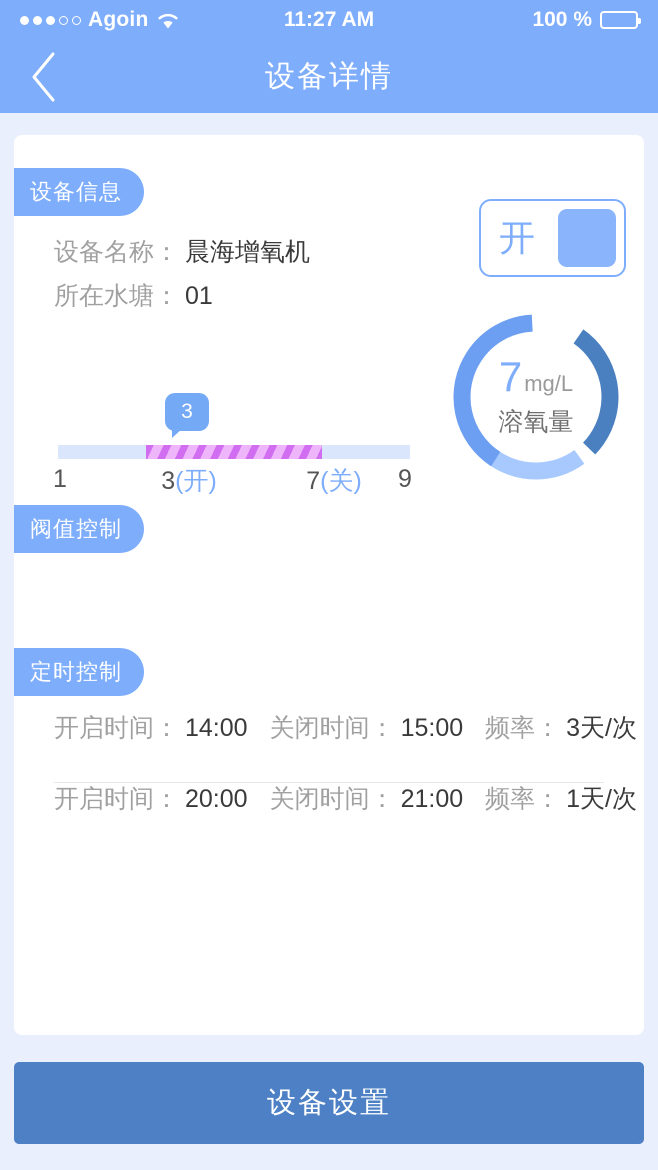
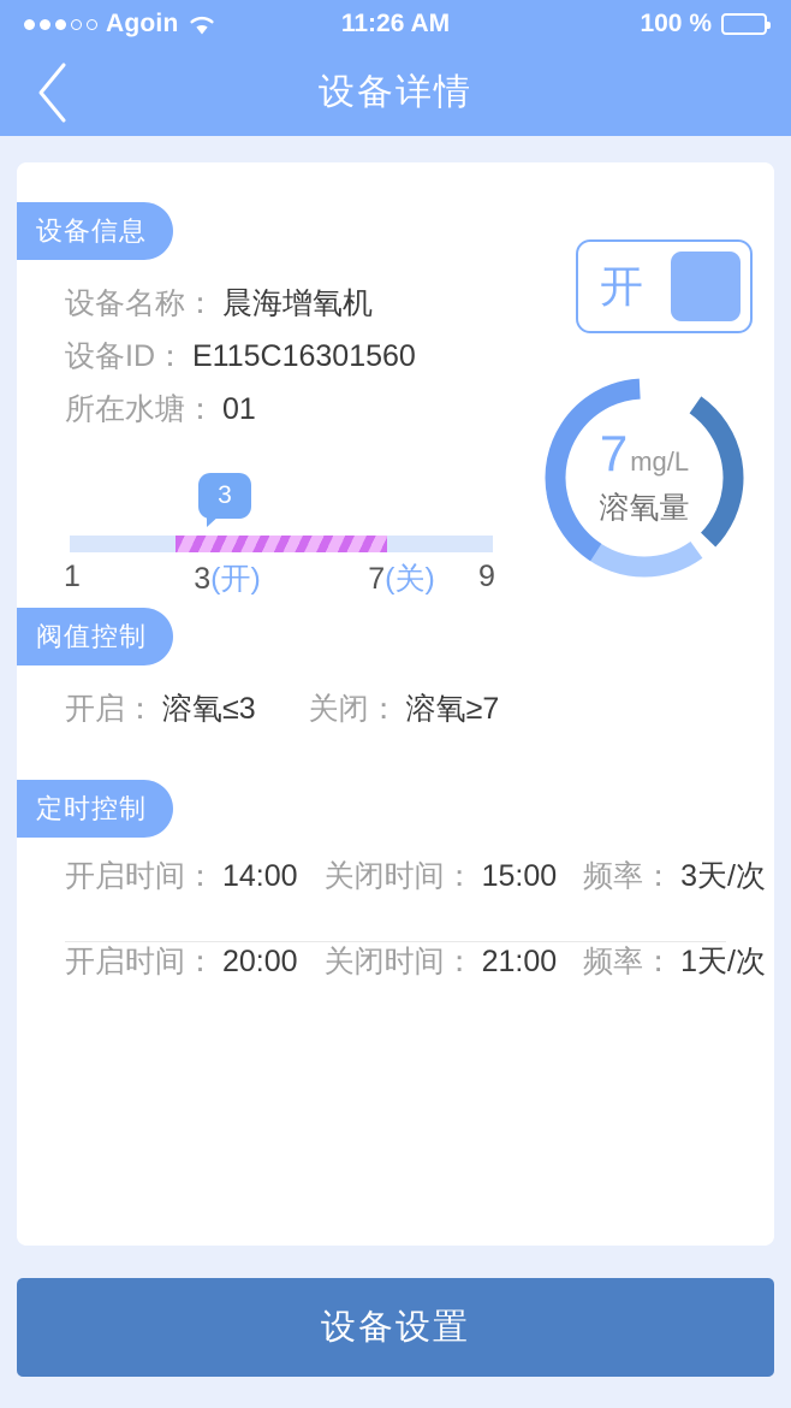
  Agoin
- 11:27 AM
+ 11:26 AM
  100 %
  设备详情
  设备信息
  设备名称：
  晨海增氧机
+ 设备ID：
+ E115C16301560
  所在水塘：
  01
  开
  7
  mg/L
  溶氧量
  3
  1
  3(开)
  7(关)
  9
  阀值控制
+ 开启：
+ 溶氧≤3
+ 关闭：
+ 溶氧≥7
  定时控制
  开启时间：
  14:00
  关闭时间：
  15:00
  频率：
  3天/次
  开启时间：
  20:00
  关闭时间：
  21:00
  频率：
  1天/次
  设备设置
